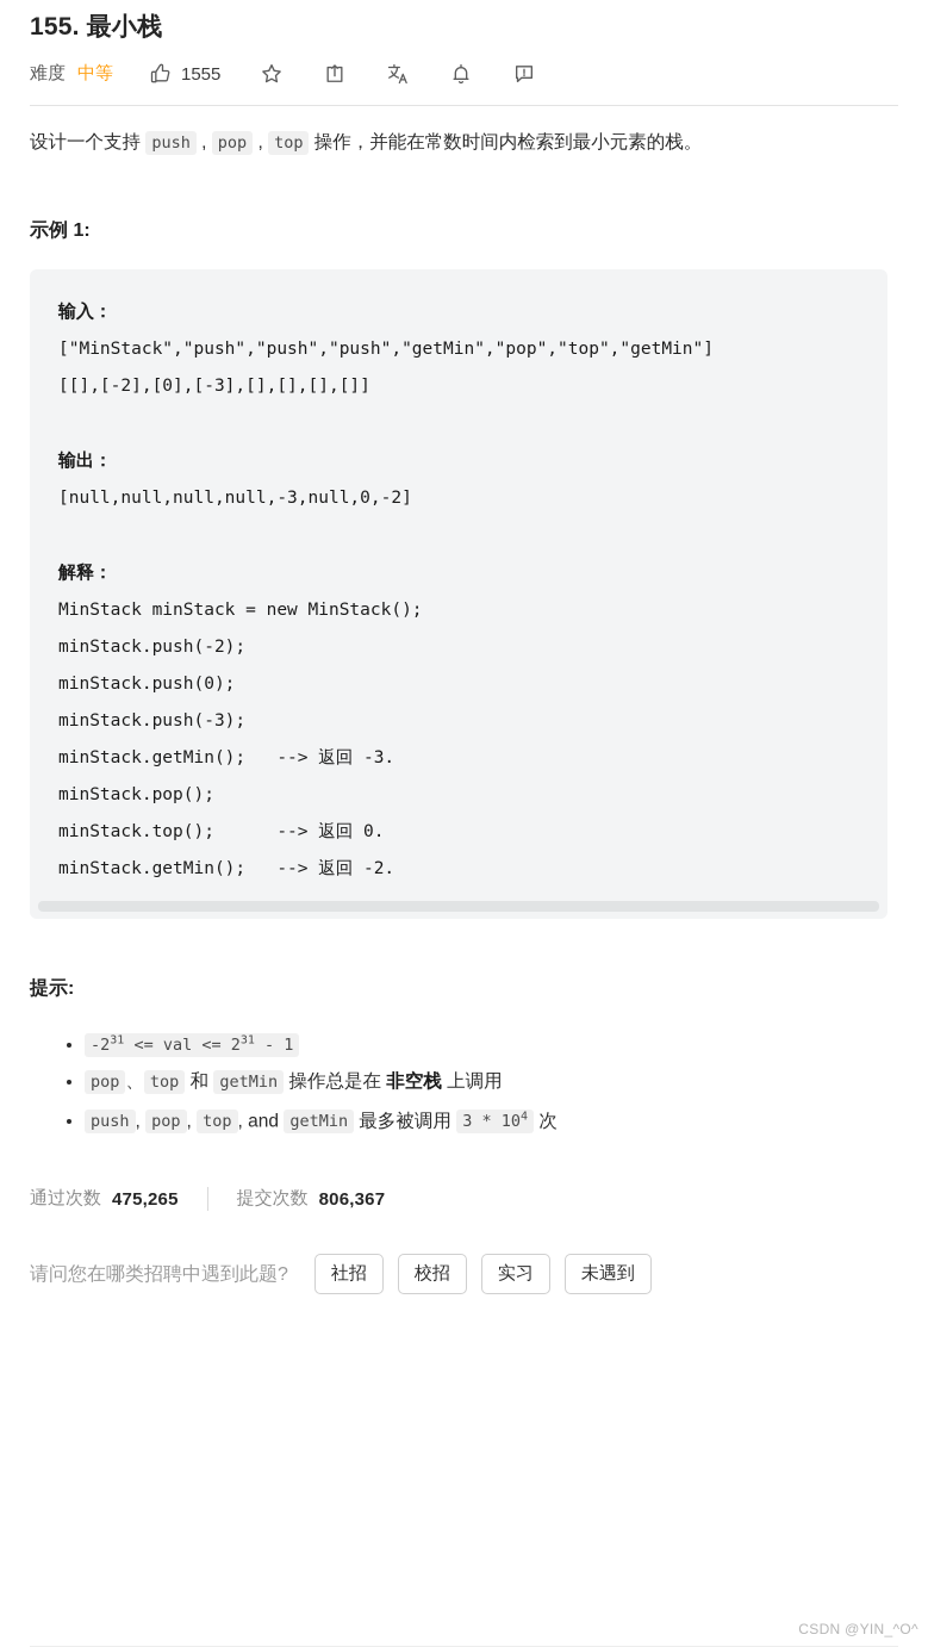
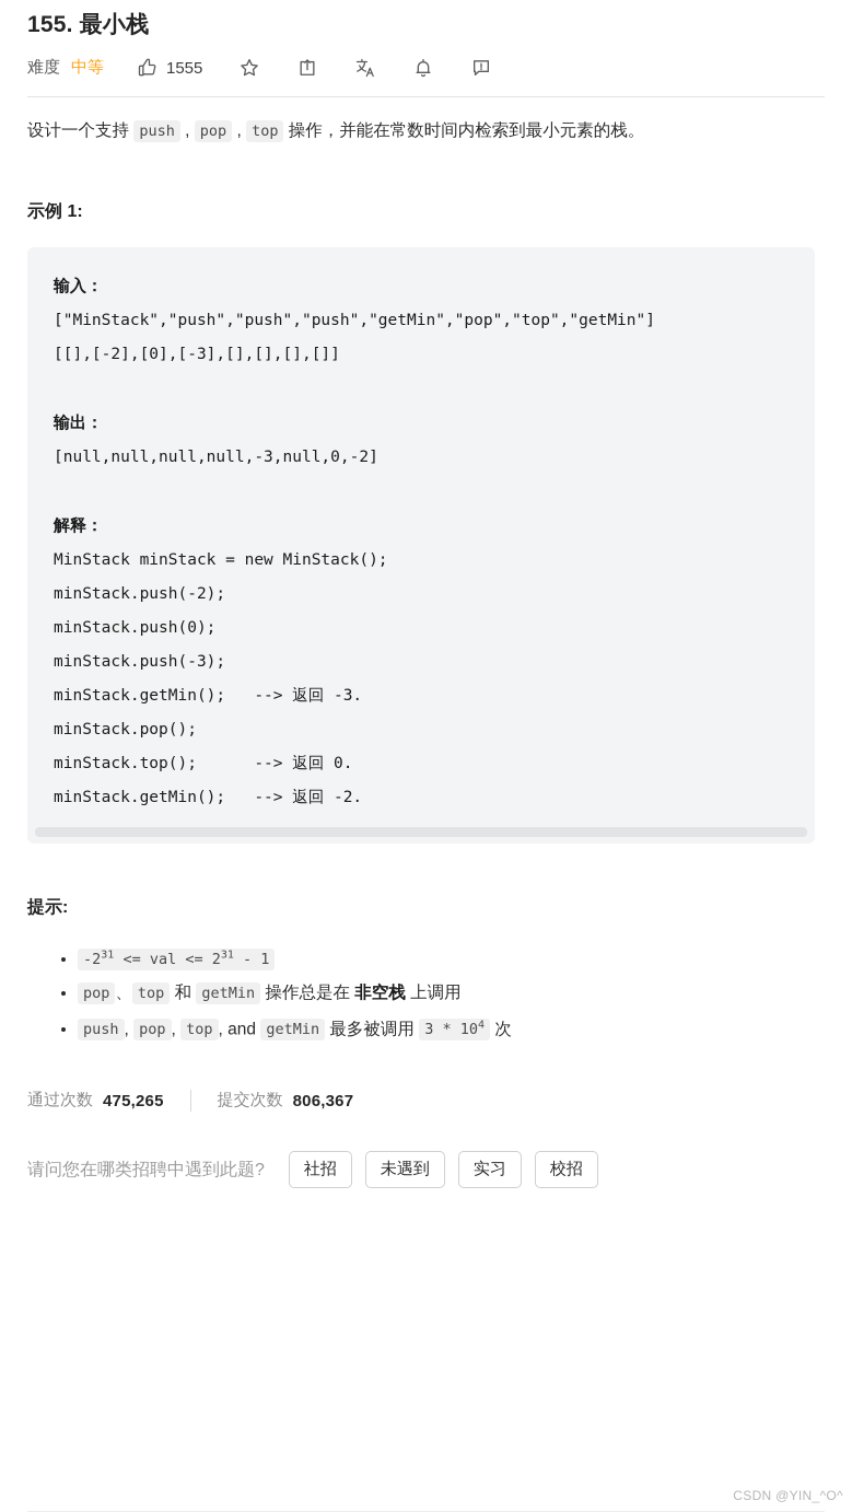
  155. 最小栈
  难度
  中等
  1555
  设计一个支持 push , pop , top 操作，并能在常数时间内检索到最小元素的栈。
  示例 1:
  输入： ["MinStack","push","push","push","getMin","pop","top","getMin"] [[],[-2],[0],[-3],[],[],[],[]] 输出： [null,null,null,null,-3,null,0,-2] 解释： MinStack minStack = new MinStack(); minStack.push(-2); minStack.push(0); minStack.push(-3); minStack.getMin(); --> 返回 -3. minStack.pop(); minStack.top(); --> 返回 0. minStack.getMin(); --> 返回 -2.
  提示:
  -231 <= val <= 231 - 1
  pop 、 top 和 getMin 操作总是在 非空栈 上调用
  push , pop , top , and getMin 最多被调用 3 * 104 次
  通过次数
  475,265
  提交次数
  806,367
  请问您在哪类招聘中遇到此题?
  社招
- 校招
+ 未遇到
  实习
- 未遇到
+ 校招
  CSDN @YIN_^O^
